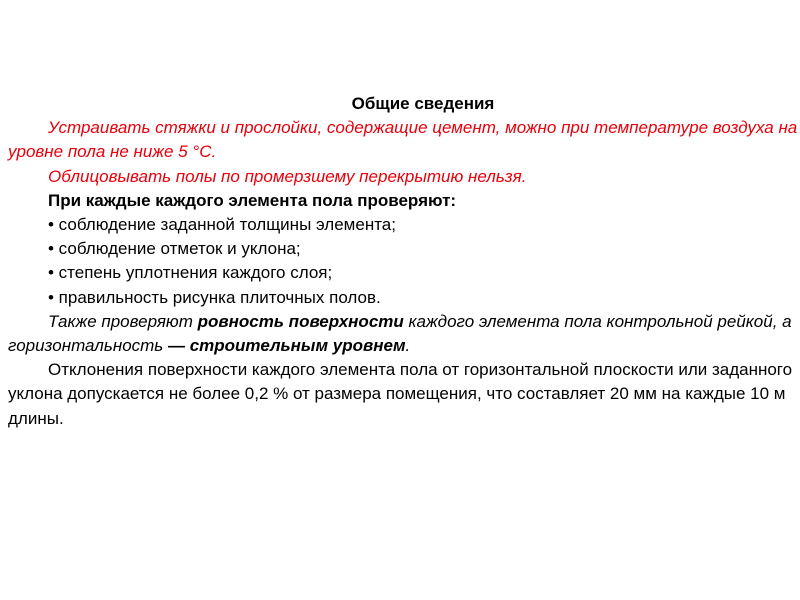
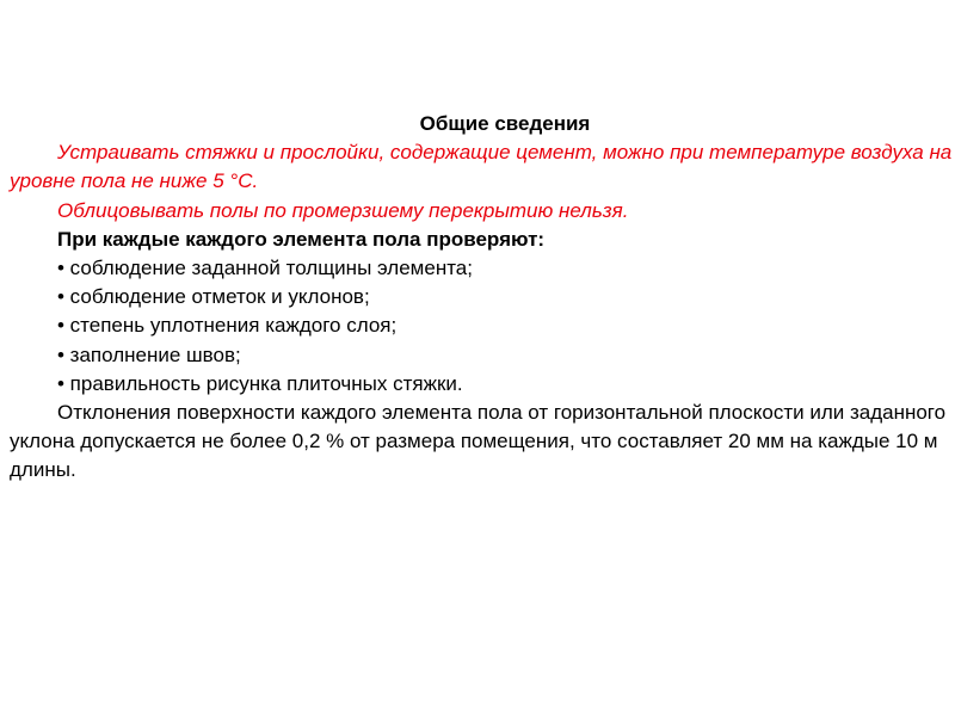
  Общие сведения
  Устраивать стяжки и прослойки, содержащие цемент, можно при температуре воздуха на уровне пола не ниже 5 °С.
  Облицовывать полы по промерзшему перекрытию нельзя.
  При каждые каждого элемента пола проверяют:
  • соблюдение заданной толщины элемента;
- • соблюдение отметок и уклона;
+ • соблюдение отметок и уклонов;
  • степень уплотнения каждого слоя;
+ • заполнение швов;
- • правильность рисунка плиточных полов.
+ • правильность рисунка плиточных стяжки.
- Также проверяют ровность поверхности каждого элемента пола контрольной рейкой, а горизонтальность — строительным уровнем.
  Отклонения поверхности каждого элемента пола от горизонтальной плоскости или заданного уклона допускается не более 0,2 % от размера помещения, что составляет 20 мм на каждые 10 м длины.
